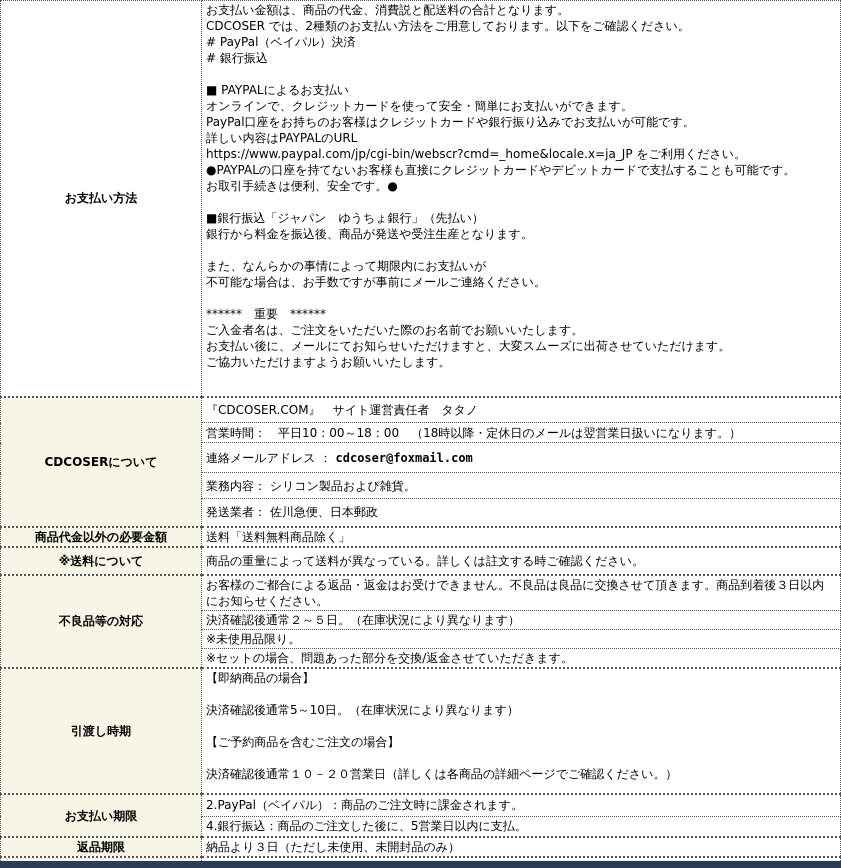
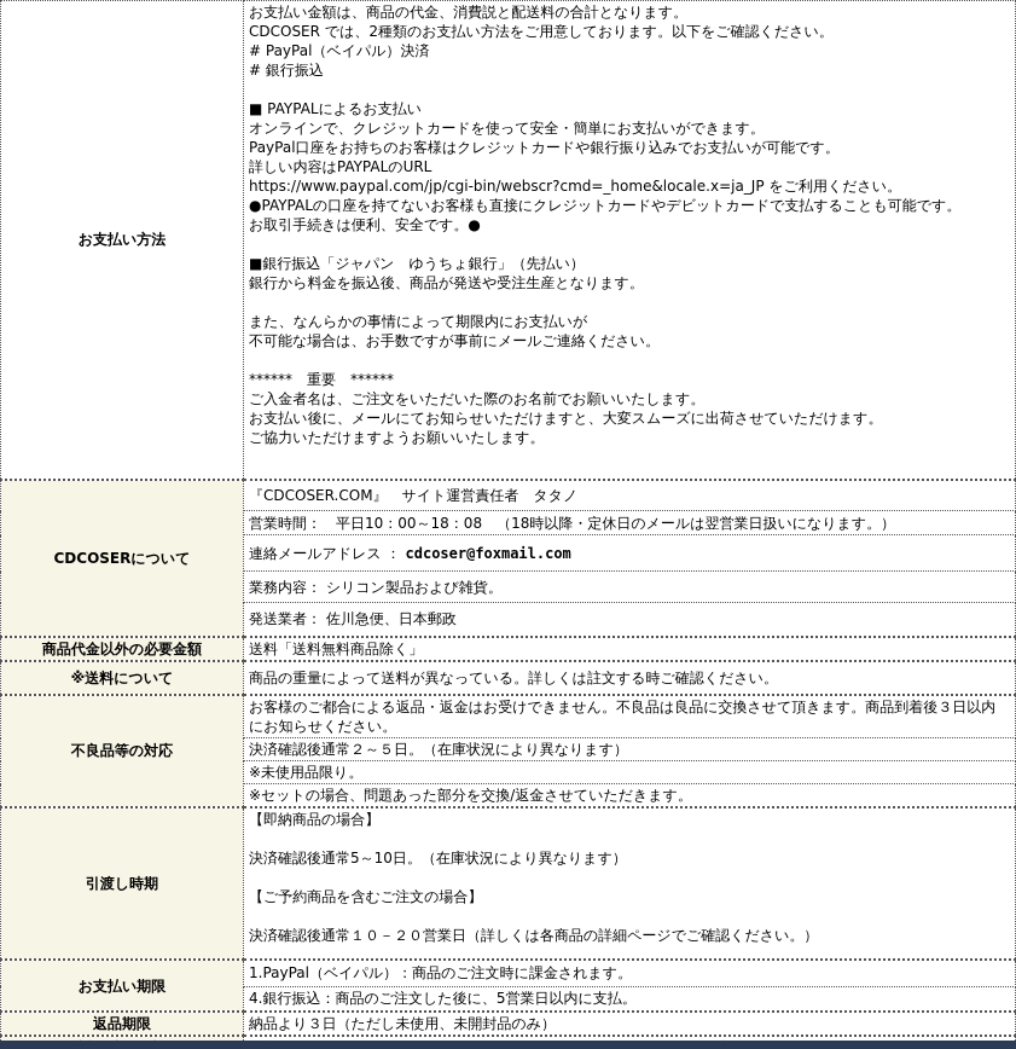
  お支払い方法	お支払い金額は、商品の代金、消費説と配送料の合計となります。 CDCOSER では、2種類のお支払い方法をご用意しております。以下をご確認ください。 # PayPal（ベイパル）決済 # 銀行振込 ■ PAYPALによるお支払い オンラインで、クレジットカードを使って安全・簡単にお支払いができます。 PayPal口座をお持ちのお客様はクレジットカードや銀行振り込みでお支払いが可能です。 詳しい内容はPAYPALのURL https://www.paypal.com/jp/cgi-bin/webscr?cmd=_home&locale.x=ja_JP をご利用ください。 ●PAYPALの口座を持てないお客様も直接にクレジットカードやデビットカードで支払することも可能です。 お取引手続きは便利、安全です。● ■銀行振込「ジャパン ゆうちょ銀行」（先払い） 銀行から料金を振込後、商品が発送や受注生産となります。 また、なんらかの事情によって期限内にお支払いが 不可能な場合は、お手数ですが事前にメールご連絡ください。 ****** 重要 ****** ご入金者名は、ご注文をいただいた際のお名前でお願いいたします。 お支払い後に、メールにてお知らせいただけますと、大変スムーズに出荷させていただけます。 ご協力いただけますようお願いいたします。
  CDCOSERについて	『CDCOSER.COM』 サイト運営責任者 タタノ
- 営業時間： 平日10：00～18：00 （18時以降・定休日のメールは翌営業日扱いになります。）
+ 営業時間： 平日10：00～18：08 （18時以降・定休日のメールは翌営業日扱いになります。）
  連絡メールアドレス ： cdcoser@foxmail.com
  業務内容： シリコン製品および雑貨。
  発送業者： 佐川急便、日本郵政
  商品代金以外の必要金額	送料「送料無料商品除く」
  ※送料について	商品の重量によって送料が異なっている。詳しくは註文する時ご確認ください。
  不良品等の対応	お客様のご都合による返品・返金はお受けできません。不良品は良品に交換させて頂きます。商品到着後３日以内にお知らせください。
  決済確認後通常２～５日。（在庫状況により異なります）
  ※未使用品限り。
  ※セットの場合、問題あった部分を交換/返金させていただきます。
  引渡し時期	【即納商品の場合】 決済確認後通常5～10日。（在庫状況により異なります） 【ご予約商品を含むご注文の場合】 決済確認後通常１０－２０営業日（詳しくは各商品の詳細ページでご確認ください。）
- お支払い期限	2.PayPal（ベイパル）：商品のご注文時に課金されます。
+ お支払い期限	1.PayPal（ベイパル）：商品のご注文時に課金されます。
  4.銀行振込：商品のご注文した後に、5営業日以内に支払。
  返品期限	納品より３日（ただし未使用、未開封品のみ）
